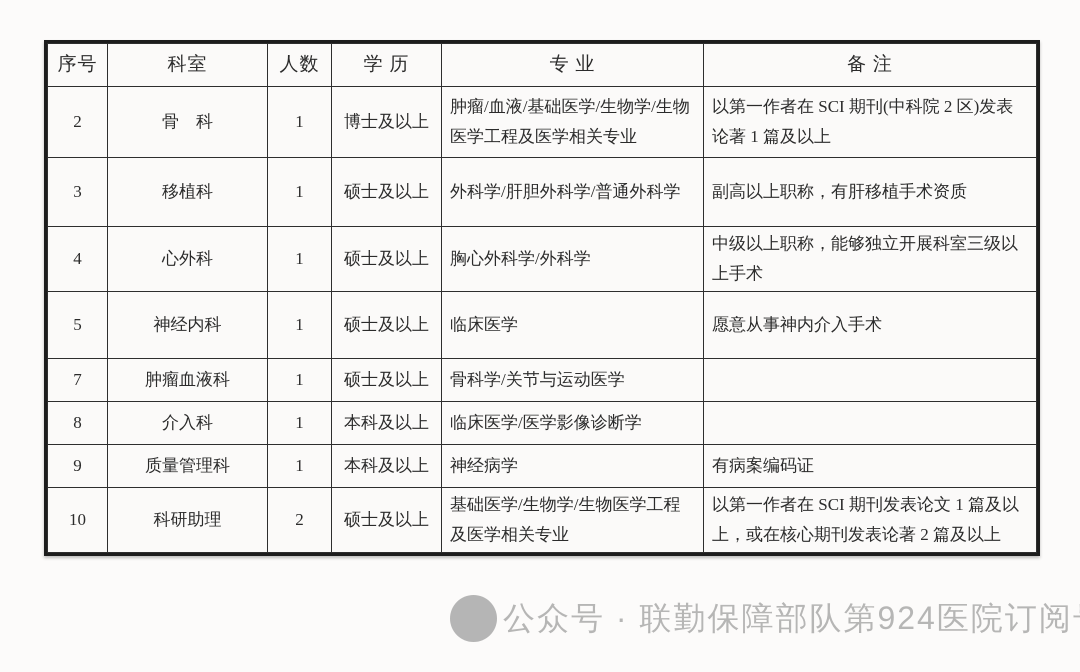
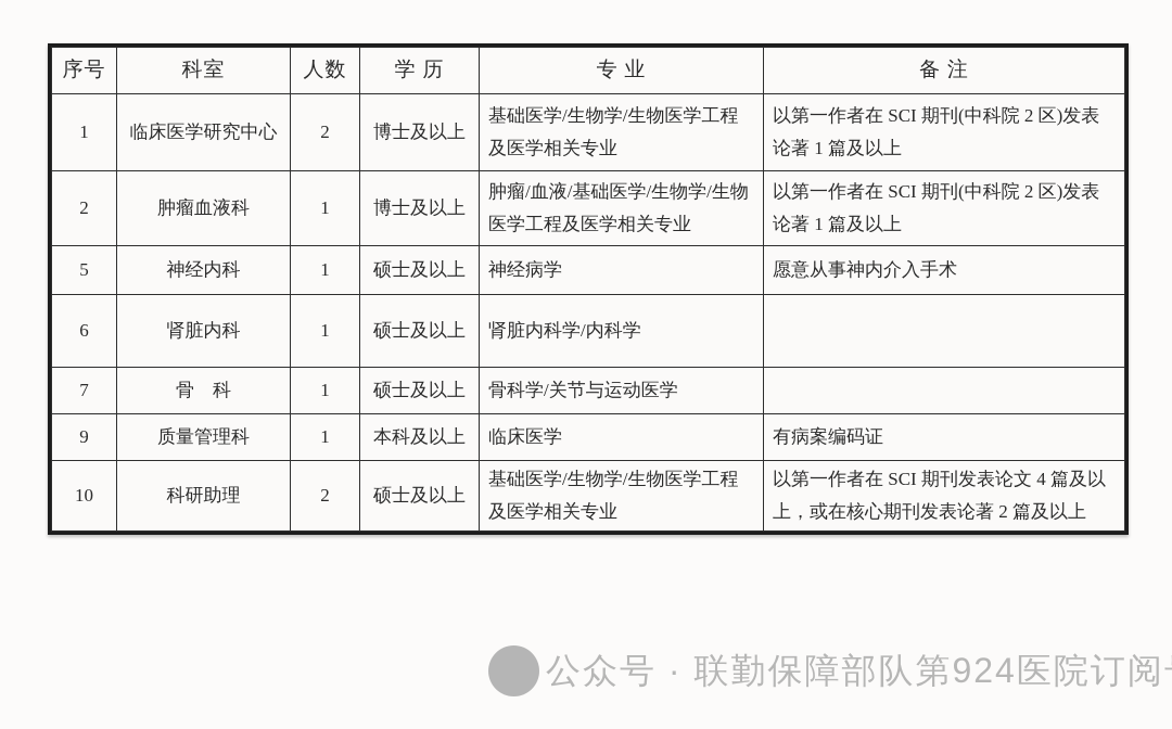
  序号	科室	人数	学 历	专 业	备 注
+ 1	临床医学研究中心	2	博士及以上	基础医学/生物学/生物医学工程及医学相关专业	以第一作者在 SCI 期刊(中科院 2 区)发表论著 1 篇及以上
- 2	骨 科	1	博士及以上	肿瘤/血液/基础医学/生物学/生物医学工程及医学相关专业	以第一作者在 SCI 期刊(中科院 2 区)发表论著 1 篇及以上
+ 2	肿瘤血液科	1	博士及以上	肿瘤/血液/基础医学/生物学/生物医学工程及医学相关专业	以第一作者在 SCI 期刊(中科院 2 区)发表论著 1 篇及以上
- 3	移植科	1	硕士及以上	外科学/肝胆外科学/普通外科学	副高以上职称，有肝移植手术资质
- 4	心外科	1	硕士及以上	胸心外科学/外科学	中级以上职称，能够独立开展科室三级以上手术
- 5	神经内科	1	硕士及以上	临床医学	愿意从事神内介入手术
+ 5	神经内科	1	硕士及以上	神经病学	愿意从事神内介入手术
+ 6	肾脏内科	1	硕士及以上	肾脏内科学/内科学
- 7	肿瘤血液科	1	硕士及以上	骨科学/关节与运动医学
+ 7	骨 科	1	硕士及以上	骨科学/关节与运动医学
- 8	介入科	1	本科及以上	临床医学/医学影像诊断学
- 9	质量管理科	1	本科及以上	神经病学	有病案编码证
+ 9	质量管理科	1	本科及以上	临床医学	有病案编码证
- 10	科研助理	2	硕士及以上	基础医学/生物学/生物医学工程及医学相关专业	以第一作者在 SCI 期刊发表论文 1 篇及以上，或在核心期刊发表论著 2 篇及以上
+ 10	科研助理	2	硕士及以上	基础医学/生物学/生物医学工程及医学相关专业	以第一作者在 SCI 期刊发表论文 4 篇及以上，或在核心期刊发表论著 2 篇及以上
  公众号 · 联勤保障部队第924医院订阅
